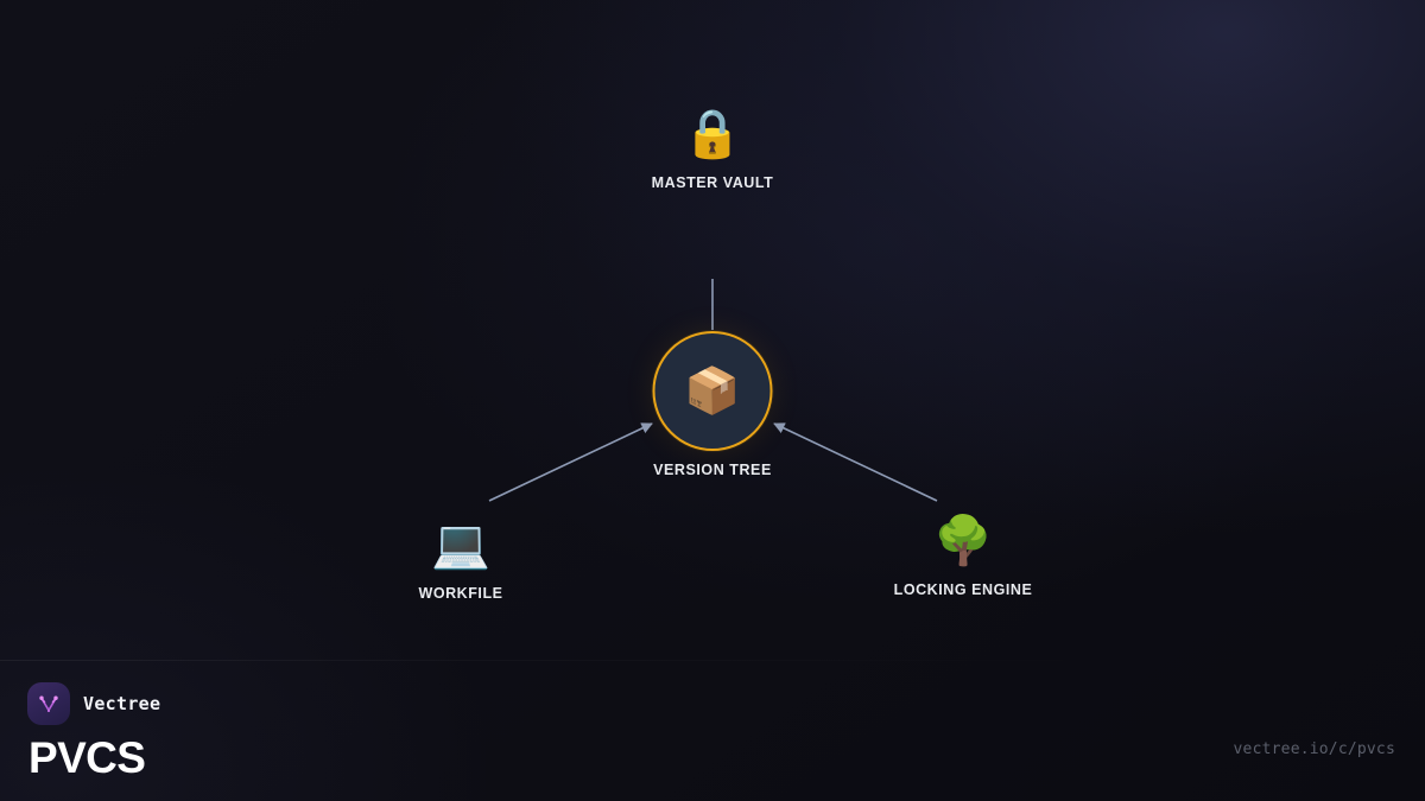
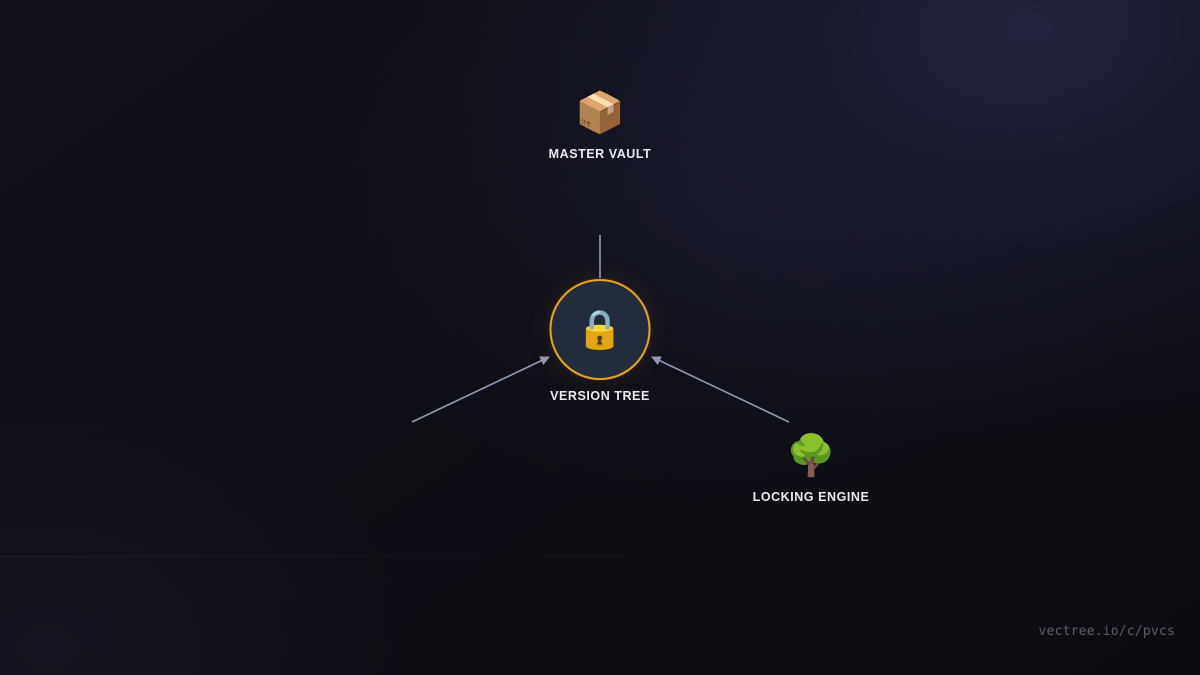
- 🔒
+ 📦
  MASTER VAULT
- 📦
+ 🔒
  VERSION TREE
- 💻
- WORKFILE
  🌳
  LOCKING ENGINE
- Vectree
- PVCS
  vectree.io/c/pvcs
